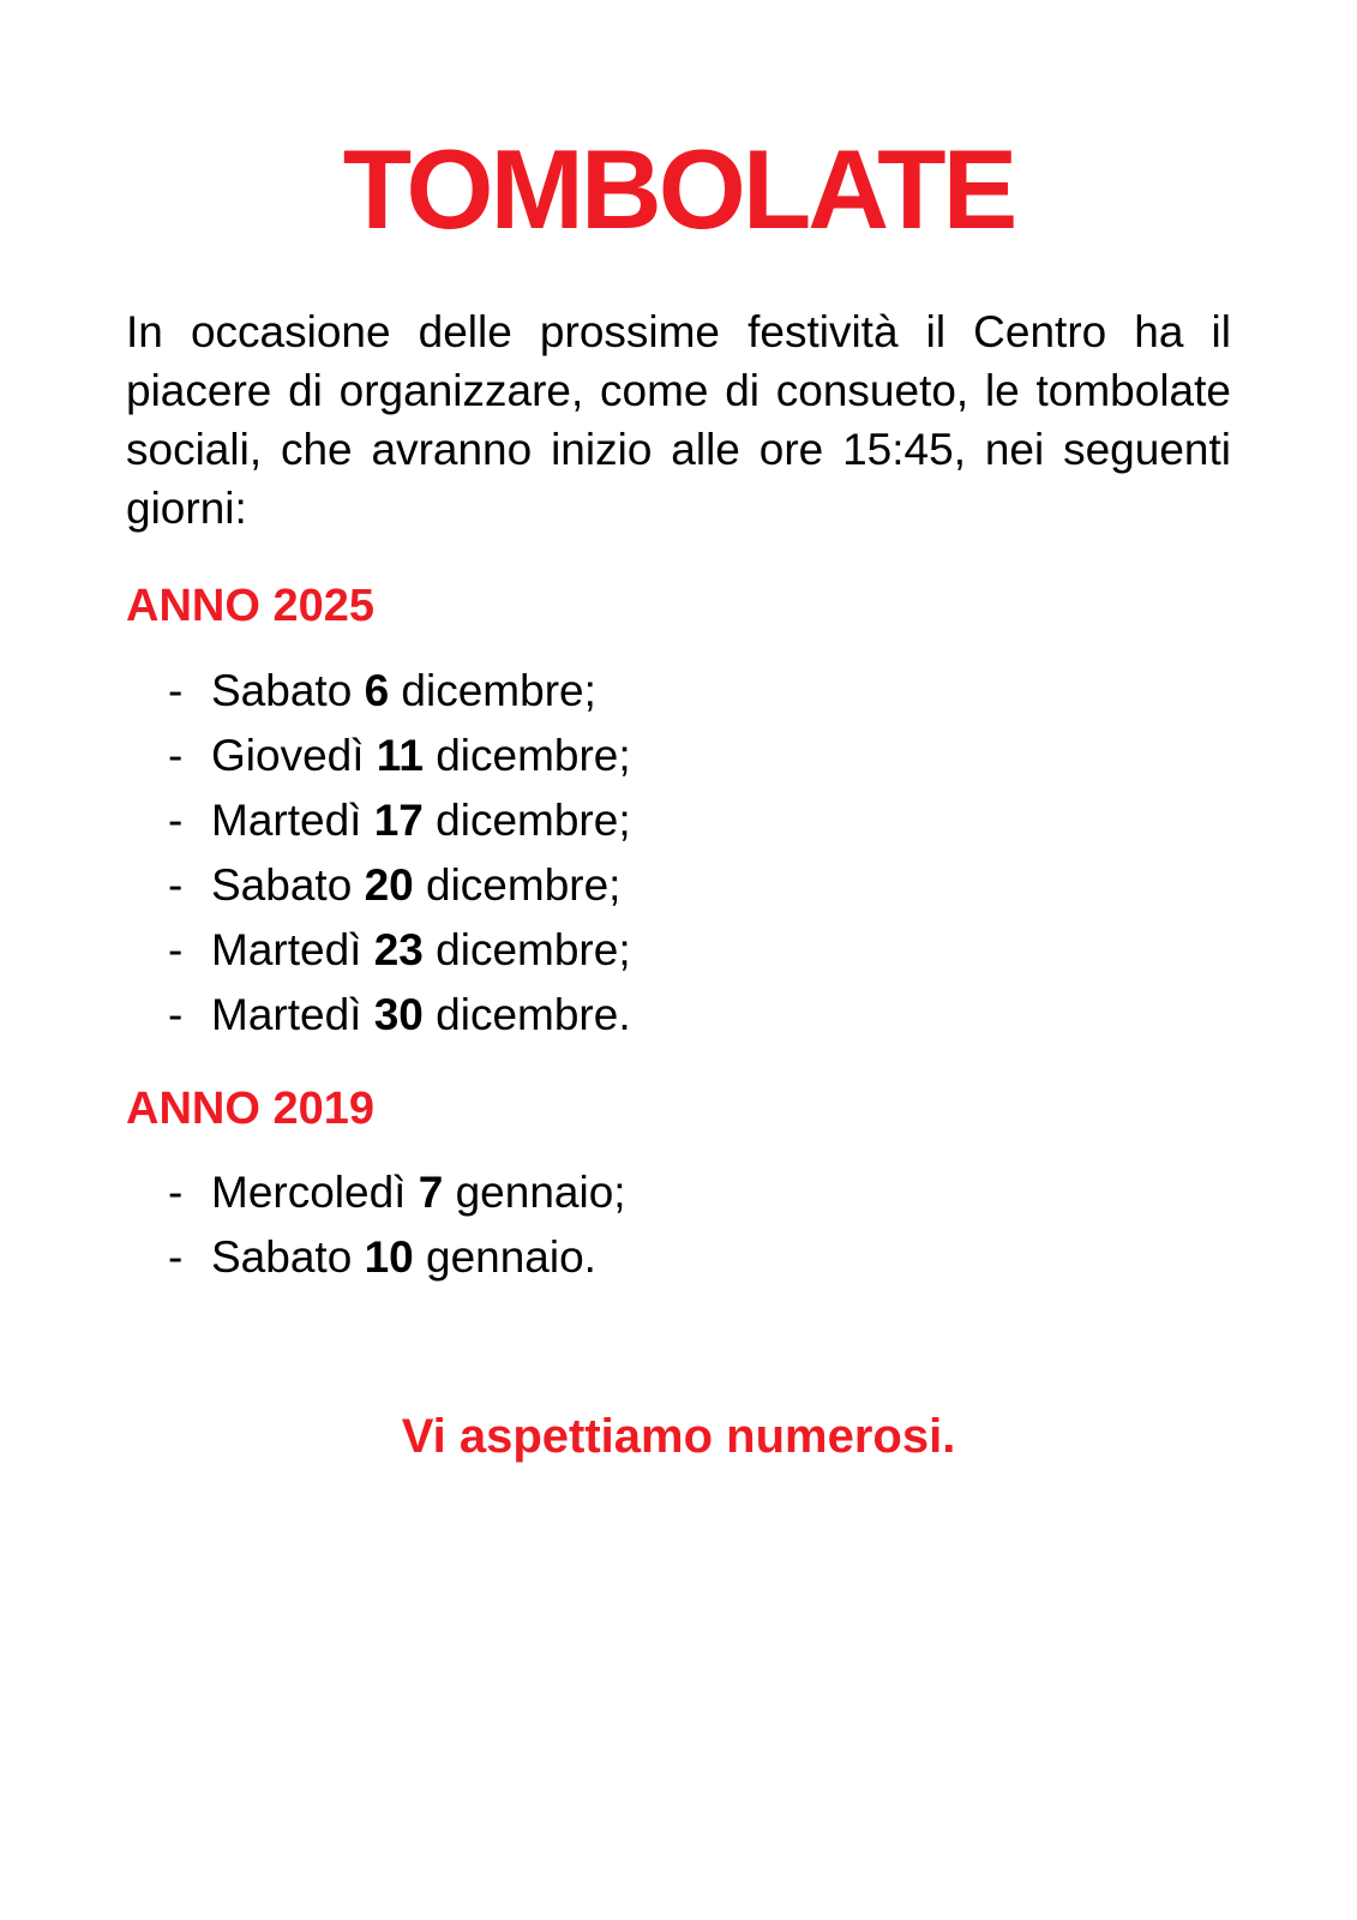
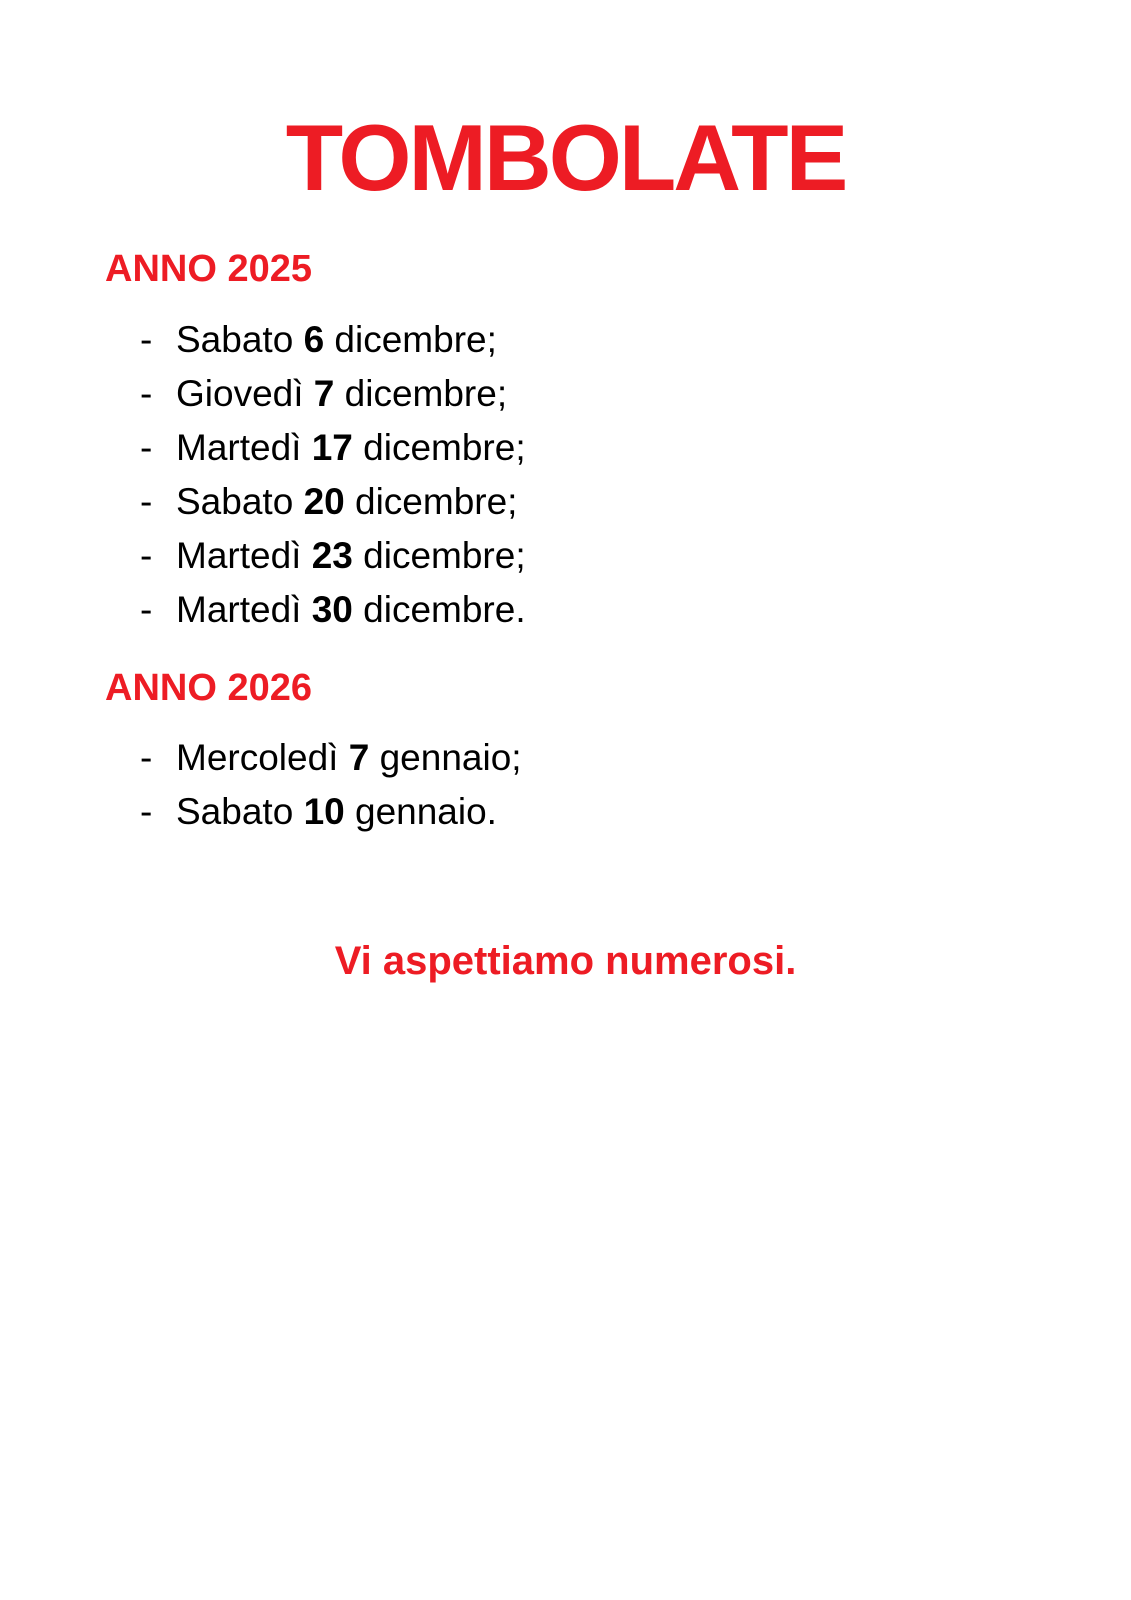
  TOMBOLATE
- In occasione delle prossime festività il Centro ha il piacere di organizzare, come di consueto, le tombolate sociali, che avranno inizio alle ore 15:45, nei seguenti giorni:
  ANNO 2025
  -
  Sabato 6 dicembre;
  -
- Giovedì 11 dicembre;
+ Giovedì 7 dicembre;
  -
  Martedì 17 dicembre;
  -
  Sabato 20 dicembre;
  -
  Martedì 23 dicembre;
  -
  Martedì 30 dicembre.
- ANNO 2019
+ ANNO 2026
  -
  Mercoledì 7 gennaio;
  -
  Sabato 10 gennaio.
  Vi aspettiamo numerosi.
